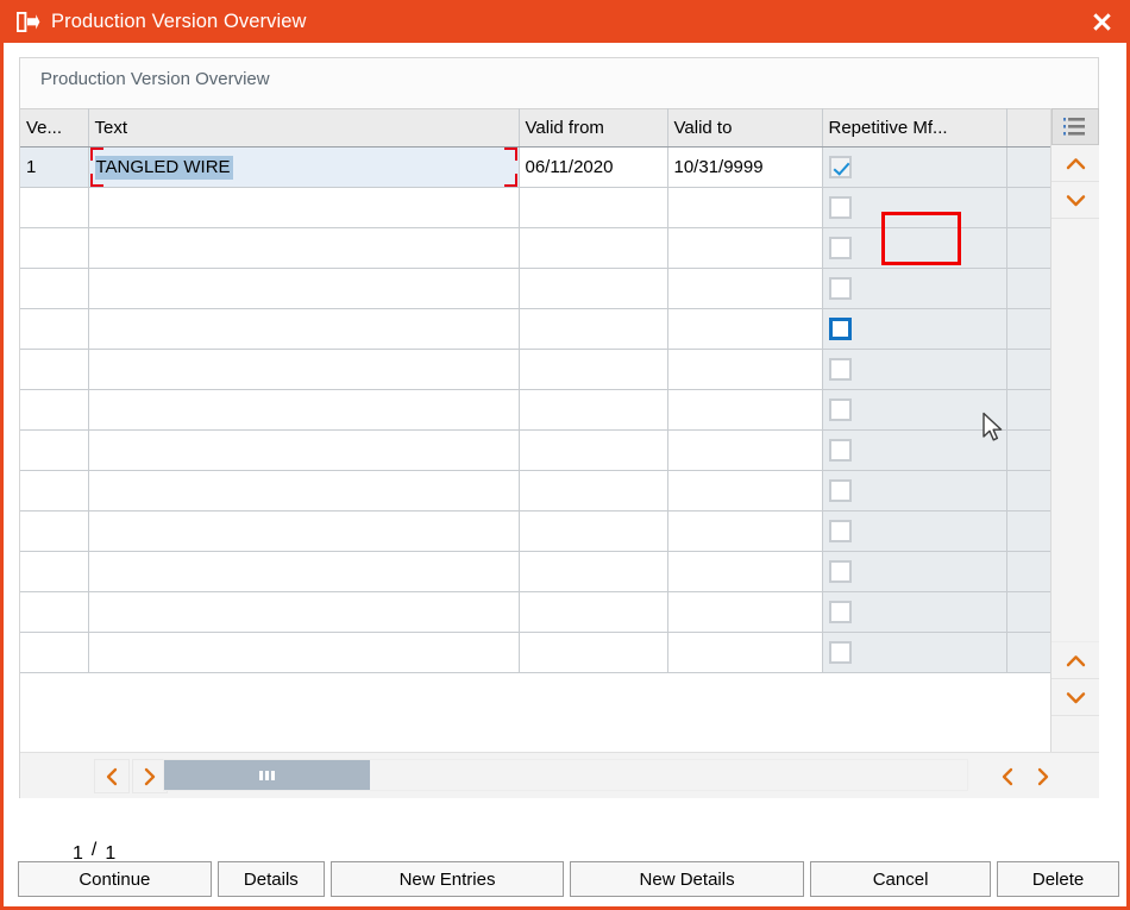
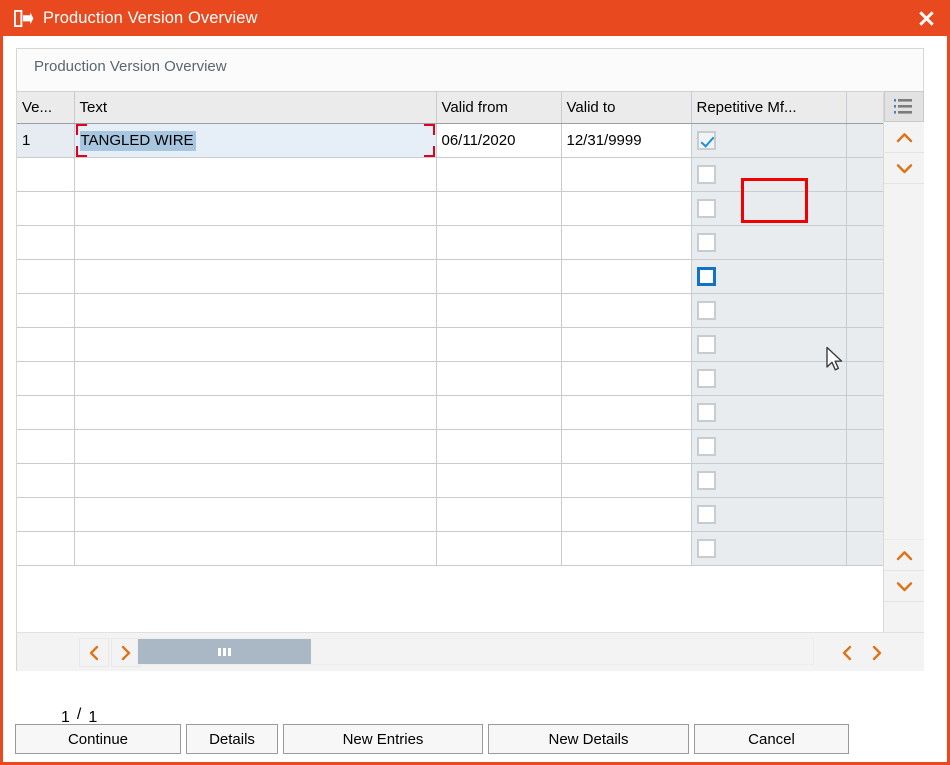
  Production Version Overview
  Production Version Overview
  Ve...	Text	Valid from	Valid to	Repetitive Mf...
- 1	TANGLED WIRE	06/11/2020	10/31/9999
+ 1	TANGLED WIRE	06/11/2020	12/31/9999
  1
  /
  1
  Continue
  Details
  New Entries
  New Details
  Cancel
- Delete
